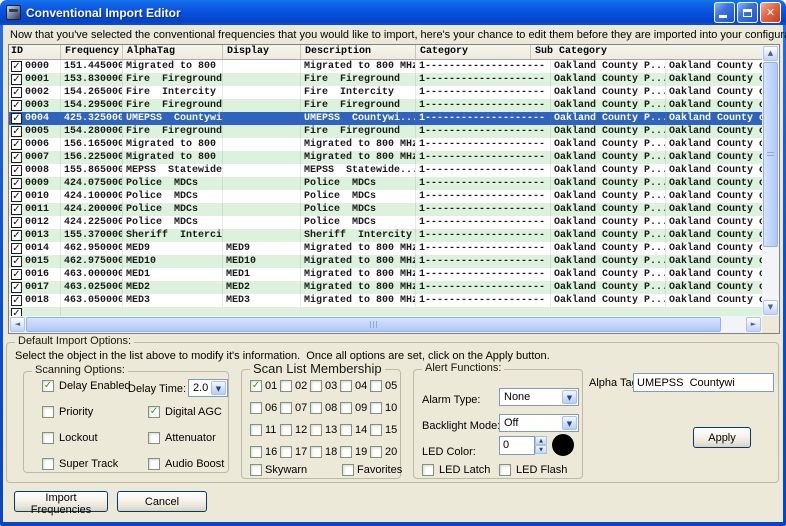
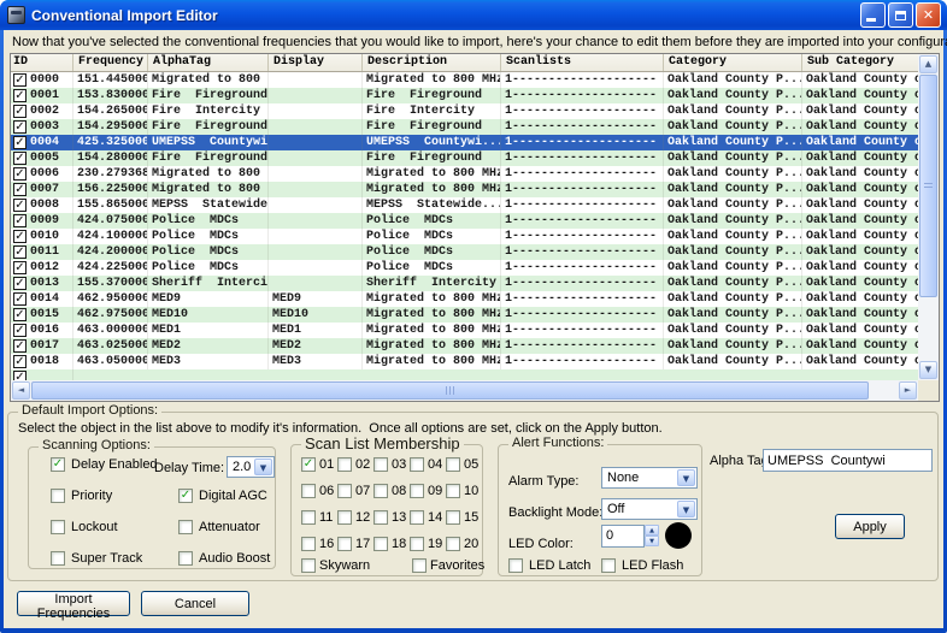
  Conventional Import Editor
  ✕
  Now that you've selected the conventional frequencies that you would like to import, here's your chance to edit them before they are imported into your configur
  ID
  Frequency
  AlphaTag
  Display
  Description
+ Scanlists
  Category
  Sub Category
  ✓
  0000
  151.445000
  Migrated to 800
  Migrated to 800 MHz
  1--------------------
  Oakland County P...
  Oakland County
  ✓
  0001
  153.830000
  Fire Fireground
  Fire Fireground
  1--------------------
  Oakland County P...
  Oakland County
  ✓
  0002
  154.265000
  Fire Intercity
  Fire Intercity
  1--------------------
  Oakland County P...
  Oakland County
  ✓
  0003
  154.295000
  Fire Fireground
  Fire Fireground
  1--------------------
  Oakland County P...
  Oakland County
  ✓
  0004
  425.325000
  UMEPSS Countywi
  UMEPSS Countywi...
  1--------------------
  Oakland County P...
  Oakland County
  ✓
  0005
  154.280000
  Fire Fireground
  Fire Fireground
  1--------------------
  Oakland County P...
  Oakland County
  ✓
  0006
- 156.165000
+ 230.279368
  Migrated to 800
  Migrated to 800 MHz
  1--------------------
  Oakland County P...
  Oakland County
  ✓
  0007
  156.225000
  Migrated to 800
  Migrated to 800 MHz
  1--------------------
  Oakland County P...
  Oakland County
  ✓
  0008
  155.865000
  MEPSS Statewide
  MEPSS Statewide...
  1--------------------
  Oakland County P...
  Oakland County
  ✓
  0009
  424.075000
  Police MDCs
  Police MDCs
  1--------------------
  Oakland County P...
  Oakland County
  ✓
  0010
  424.100000
  Police MDCs
  Police MDCs
  1--------------------
  Oakland County P...
  Oakland County
  ✓
  0011
  424.200000
  Police MDCs
  Police MDCs
  1--------------------
  Oakland County P...
  Oakland County
  ✓
  0012
  424.225000
  Police MDCs
  Police MDCs
  1--------------------
  Oakland County P...
  Oakland County
  ✓
  0013
  155.370000
  Sheriff Interci
  Sheriff Intercity
  1--------------------
  Oakland County P...
  Oakland County
  ✓
  0014
  462.950000
  MED9
  MED9
  Migrated to 800 MHz
  1--------------------
  Oakland County P...
  Oakland County
  ✓
  0015
  462.975000
  MED10
  MED10
  Migrated to 800 MHz
  1--------------------
  Oakland County P...
  Oakland County
  ✓
  0016
  463.000000
  MED1
  MED1
  Migrated to 800 MHz
  1--------------------
  Oakland County P...
  Oakland County
  ✓
  0017
  463.025000
  MED2
  MED2
  Migrated to 800 MHz
  1--------------------
  Oakland County P...
  Oakland County
  ✓
  0018
  463.050000
  MED3
  MED3
  Migrated to 800 MHz
  1--------------------
  Oakland County P...
  Oakland County
  ✓
  ▲
  ▼
  ◄
  ►
  Default Import Options:
  Select the object in the list above to modify it's information. Once all options are set, click on the Apply button.
  Scanning Options:
  ✓
  Delay Enabled
  Priority
  Lockout
  Super Track
  ✓
  Digital AGC
  Attenuator
  Audio Boost
  Delay Time:
  2.0
  ▼
  Scan List Membership
  ✓
  01
  02
  03
  04
  05
  06
  07
  08
  09
  10
  11
  12
  13
  14
  15
  16
  17
  18
  19
  20
  Skywarn
  Favorites
  Alert Functions:
  Alarm Type:
  None
  ▼
  Backlight Mode
  Off
  ▼
  LED Color:
  0
  LED Latch
  LED Flash
  Alpha Ta
  UMEPSS Countywi
  Apply
  Import Frequencies
  Cancel
